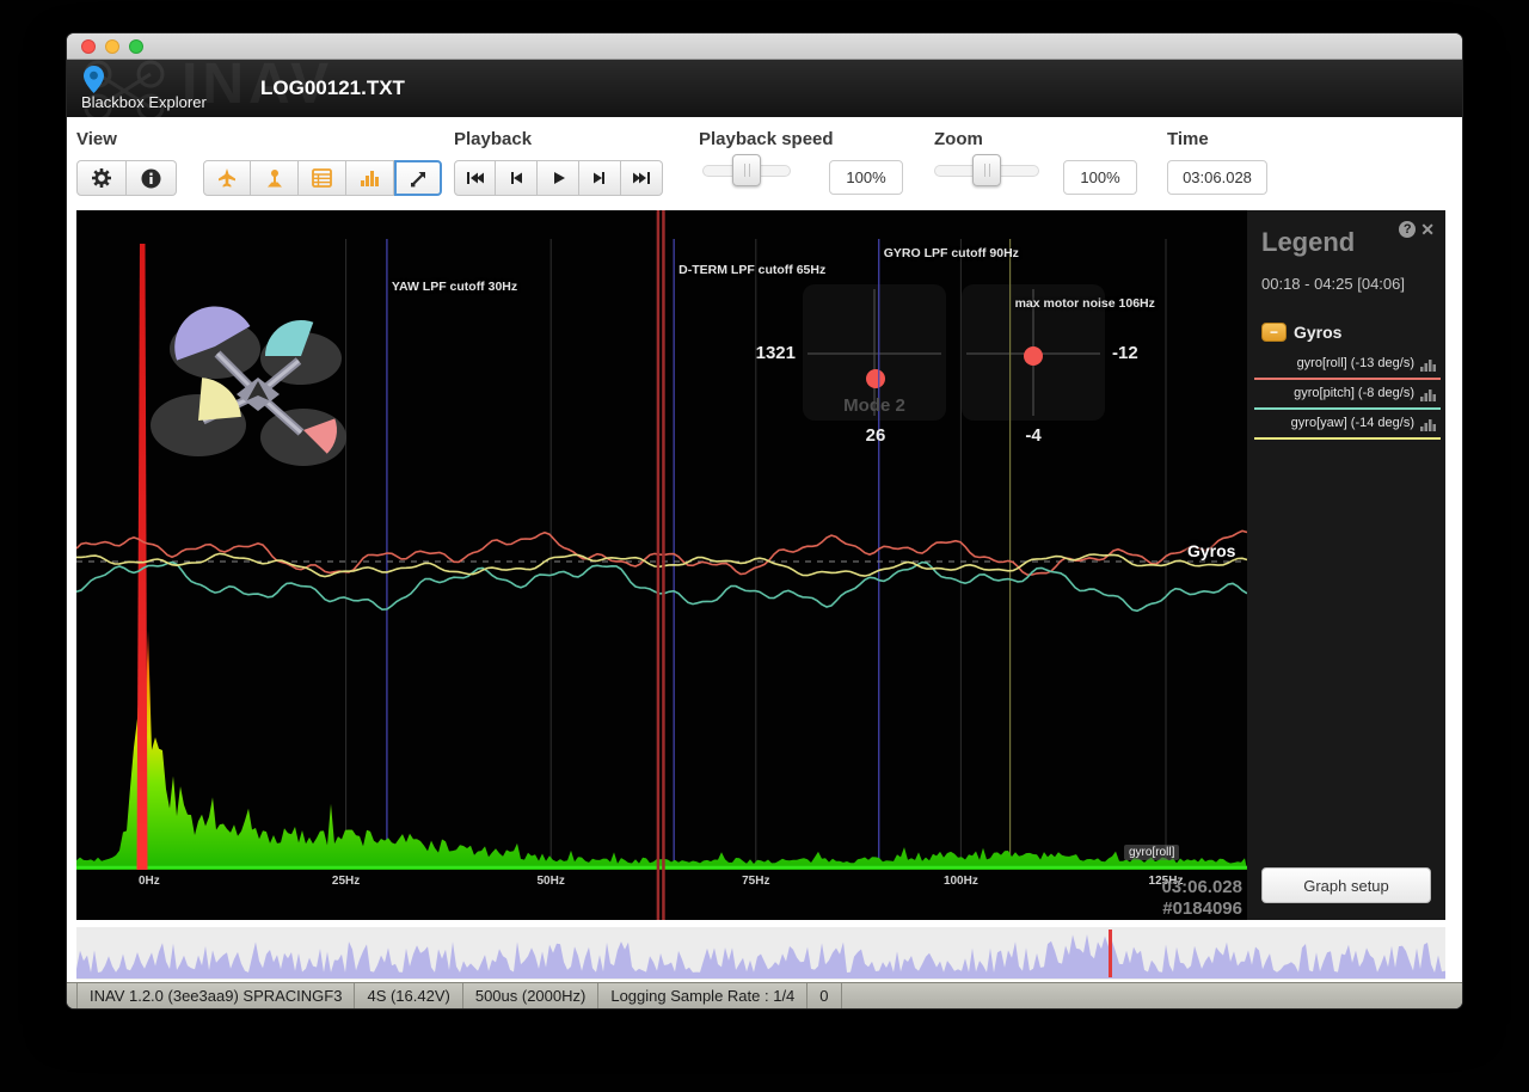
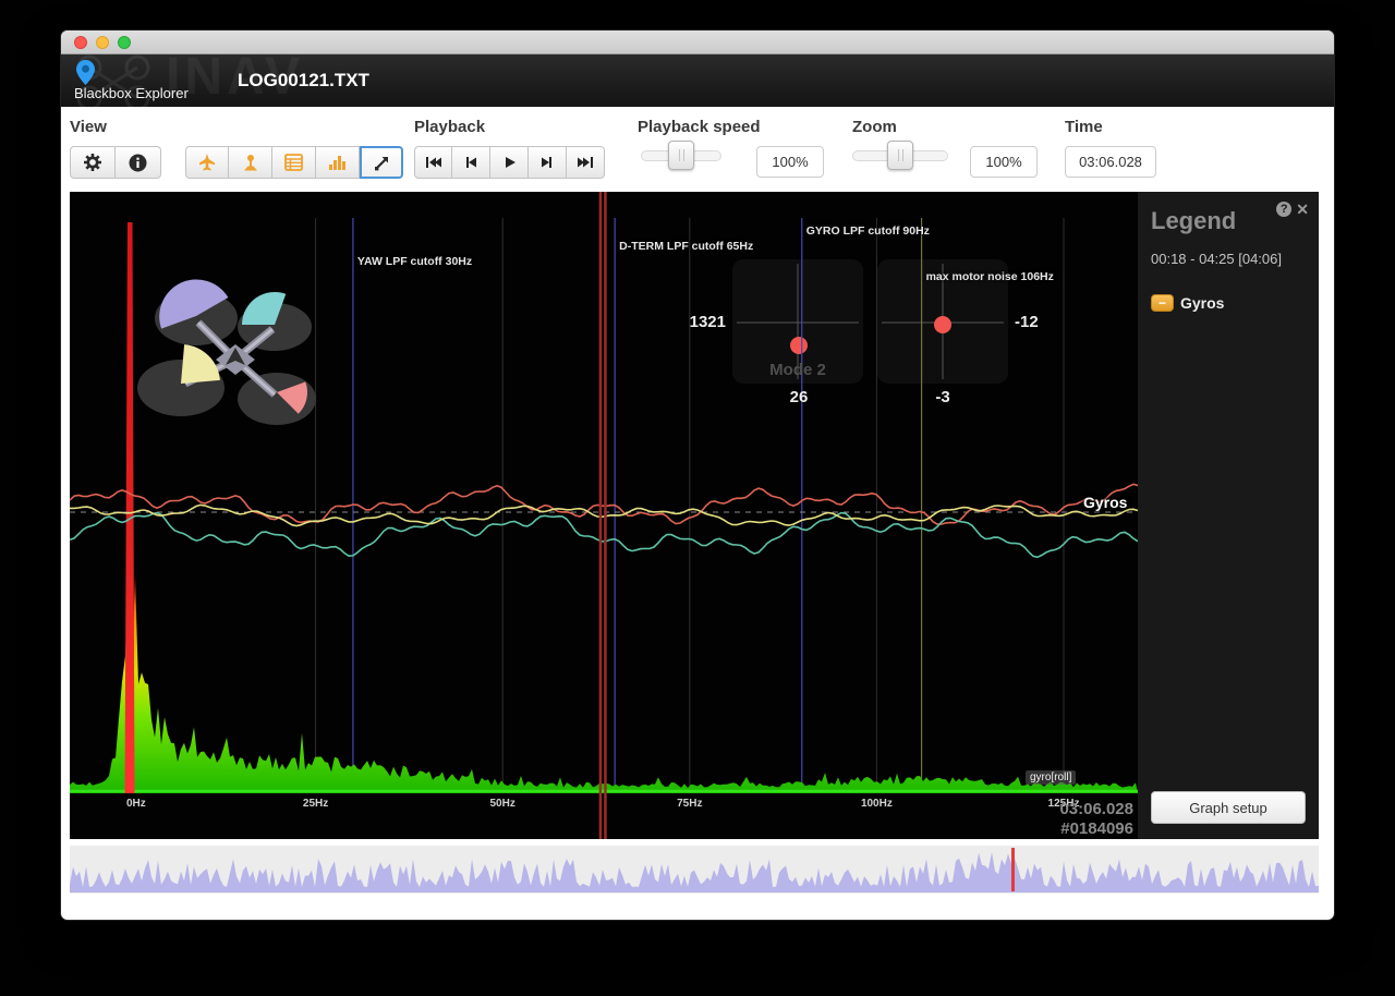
  INAV
  Blackbox Explorer
  LOG00121.TXT
  View
  Playback
  Playback speed
  Zoom
  Time
  100%
  100%
  03:06.028
  YAW LPF cutoff 30Hz
  D-TERM LPF cutoff 65Hz
  GYRO LPF cutoff 90Hz
  max motor noise 106Hz
  0Hz
  25Hz
  50Hz
  75Hz
  100Hz
  125Hz
  1321
  26
  -12
- -4
+ -3
  Mode 2
  Gyros
  gyro[roll]
  03:06.028
  #0184096
  ?
  ✕
  Legend
  00:18 - 04:25 [04:06]
  −
  Gyros
- gyro[roll] (-13 deg/s)
- gyro[pitch] (-8 deg/s)
- gyro[yaw] (-14 deg/s)
  Graph setup
- INAV 1.2.0 (3ee3aa9) SPRACINGF3
- 4S (16.42V)
- 500us (2000Hz)
- Logging Sample Rate : 1/4
- 0
